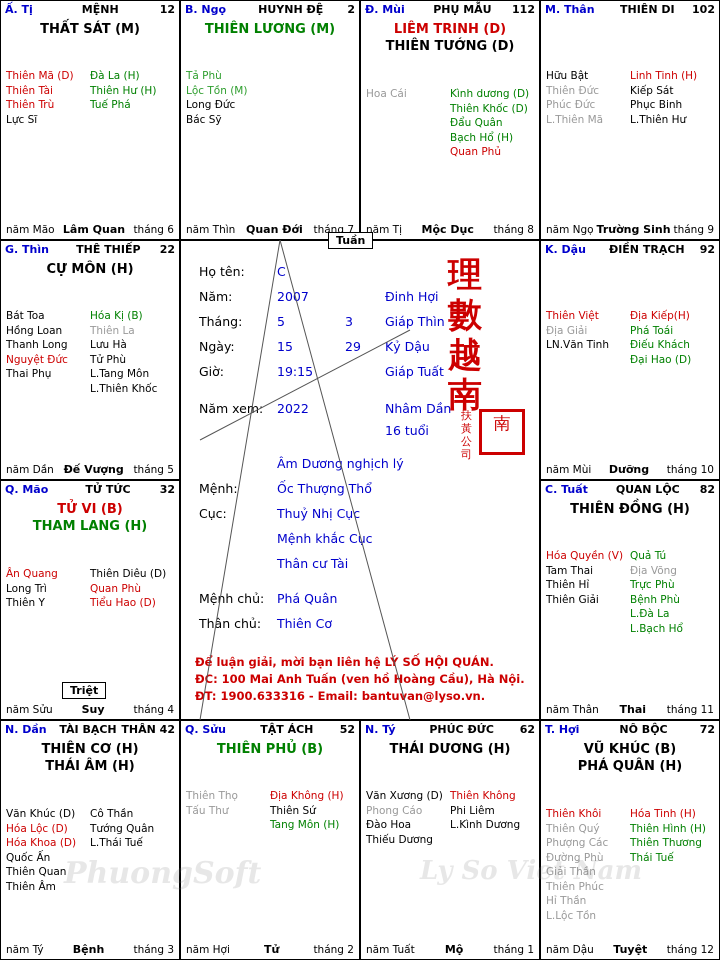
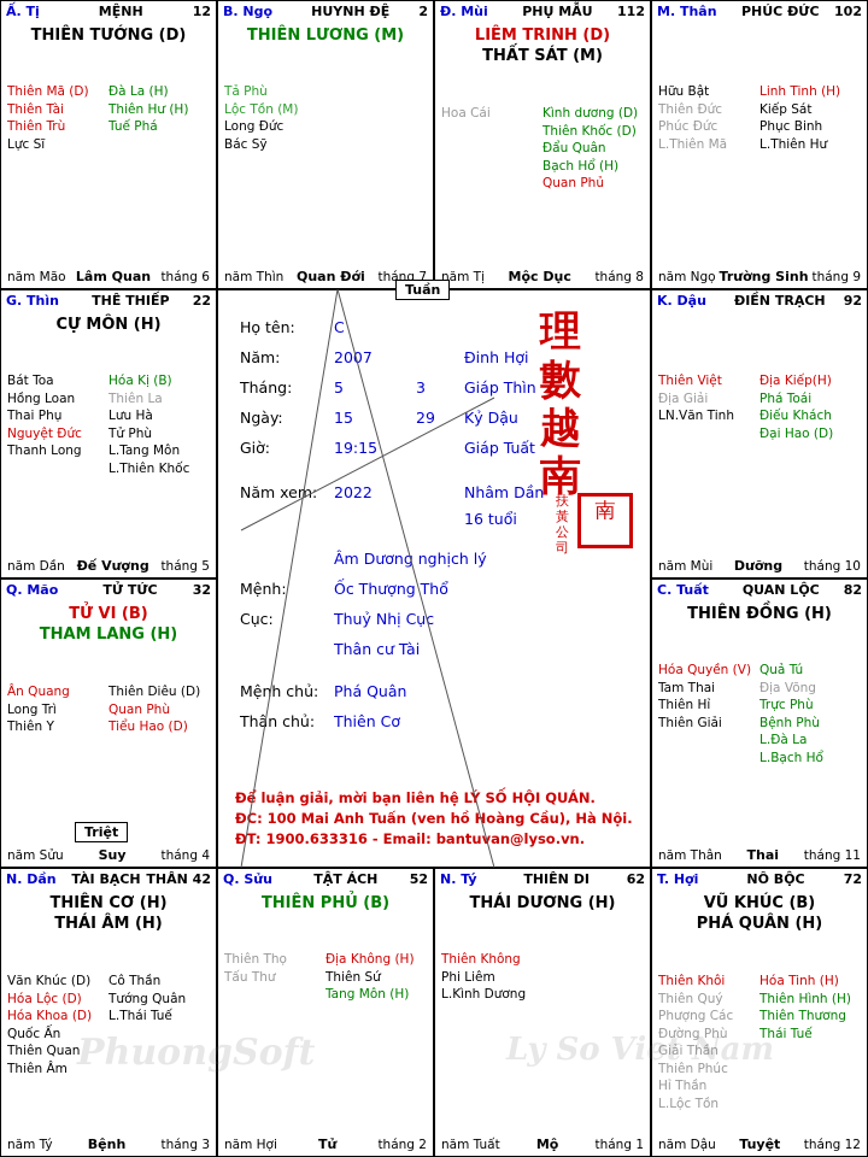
  PhuongSoft
  Ly So Viet Nam
  Ấ. Tị
  MỆNH
  12
- THẤT SÁT (M)
+ THIÊN TƯỚNG (D)
  Thiên Mã (D)
  Thiên Tài
  Thiên Trù
  Lực Sĩ
  Đà La (H)
  Thiên Hư (H)
  Tuế Phá
  năm Mão
  Lâm Quan
  tháng 6
  B. Ngọ
  HUYNH ĐỆ
  2
  THIÊN LƯƠNG (M)
  Tả Phù
  Lộc Tồn (M)
  Long Đức
  Bác Sỹ
  năm Thìn
  Quan Đới
  tháng 7
  Đ. Mùi
  PHỤ MẪU
  112
  LIÊM TRINH (D)
- THIÊN TƯỚNG (D)
+ THẤT SÁT (M)
  Hoa Cái
  Kình dương (D)
  Thiên Khốc (D)
  Đẩu Quân
  Bạch Hổ (H)
  Quan Phủ
  năm Tị
  Mộc Dục
  tháng 8
  M. Thân
- THIÊN DI
+ PHÚC ĐỨC
  102
  Hữu Bật
  Thiên Đức
  Phúc Đức
  L.Thiên Mã
  Linh Tinh (H)
  Kiếp Sát
  Phục Binh
  L.Thiên Hư
  năm Ngọ
  Trường Sinh
  tháng 9
  G. Thìn
  THÊ THIẾP
  22
  CỰ MÔN (H)
  Bát Toa
  Hồng Loan
- Thanh Long
+ Thai Phụ
  Nguyệt Đức
- Thai Phụ
+ Thanh Long
  Hóa Kị (B)
  Thiên La
  Lưu Hà
  Tử Phù
  L.Tang Môn
  L.Thiên Khốc
  năm Dần
  Đế Vượng
  tháng 5
  Họ tên:
  C
  Năm:
  2007
  Đinh Hợi
  Tháng:
  5
  3
  Giáp Thìn
  Ngày:
  15
  29
  Kỷ Dậu
  Giờ:
  19:15
  Giáp Tuất
  Năm xem
  2022
  Nhâm Dần
  16 tuổi
  Âm Dương nghịch lý
  Mệnh:
  Ốc Thượng Thổ
  Cục:
  Thuỷ Nhị Cục
- Mệnh khắc Cục
  Thân cư Tài
  Mệnh chủ:
  Phá Quân
  Thân chủ:
  Thiên Cơ
  理
  數
  越
  南
  扶 黃 公 司
  南
  Để luận giải, mời bạn liên hệ L SỐ HỘI QUÁN.
  ĐC: 100 Mai Anh Tuấn (ven hồoàng Cầu), Hà Nội.
  ĐT: 1900.633316 - Email: bantuan@lyso.vn.
  K. Dậu
  ĐIỀN TRẠCH
  92
  Thiên Việt
  Địa Giải
  LN.Văn Tinh
  Địa Kiếp(H)
  Phá Toái
  Điếu Khách
  Đại Hao (D)
  năm Mùi
  Dưỡng
  tháng 10
  Q. Mão
  TỬ TỨC
  32
  TỬ VI (B)
  THAM LANG (H)
  Ân Quang
  Long Trì
  Thiên Y
  Thiên Diêu (D)
  Quan Phù
  Tiểu Hao (D)
  năm Sửu
  Suy
  tháng 4
  C. Tuất
  QUAN LỘC
  82
  THIÊN ĐỒNG (H)
  Hóa Quyền (V)
  Tam Thai
  Thiên Hỉ
  Thiên Giải
  Quả Tú
  Địa Võng
  Trực Phù
  Bệnh Phù
  L.Đà La
  L.Bạch Hổ
  năm Thân
  Thai
  tháng 11
  N. Dần
  TÀI BẠCH
  THÂN 42
  THIÊN CƠ (H)
  THÁI ÂM (H)
  Văn Khúc (D)
  Hóa Lộc (D)
  Hóa Khoa (D)
  Quốc Ấn
  Thiên Quan
  Thiên Âm
  Cô Thần
  Tướng Quân
  L.Thái Tuế
  năm Tý
  Bệnh
  tháng 3
  Q. Sửu
  TẬT ÁCH
  52
  THIÊN PHỦ (B)
  Thiên Thọ
  Tấu Thư
  Địa Không (H)
  Thiên Sứ
  Tang Môn (H)
  năm Hợi
  Tử
  tháng 2
  N. Tý
- PHÚC ĐỨC
+ THIÊN DI
  62
  THÁI DƯƠNG (H)
- Văn Xương (D)
- Phong Cáo
- Đào Hoa
- Thiếu Dương
  Thiên Không
  Phi Liêm
  L.Kình Dương
  năm Tuất
  Mộ
  tháng 1
  T. Hợi
  NÔ BỘC
  72
  VŨ KHÚC (B)
  PHÁ QUÂN (H)
  Thiên Khôi
  Thiên Quý
  Phượng Các
  Đường Phù
  Giải Thần
  Thiên Phúc
  Hỉ Thần
  L.Lộc Tồn
  Hóa Tinh (H)
  Thiên Hình (H)
  Thiên Thương
  Thái Tuế
  năm Dậu
  Tuyệt
  tháng 12
  Tuần
  Triệt
